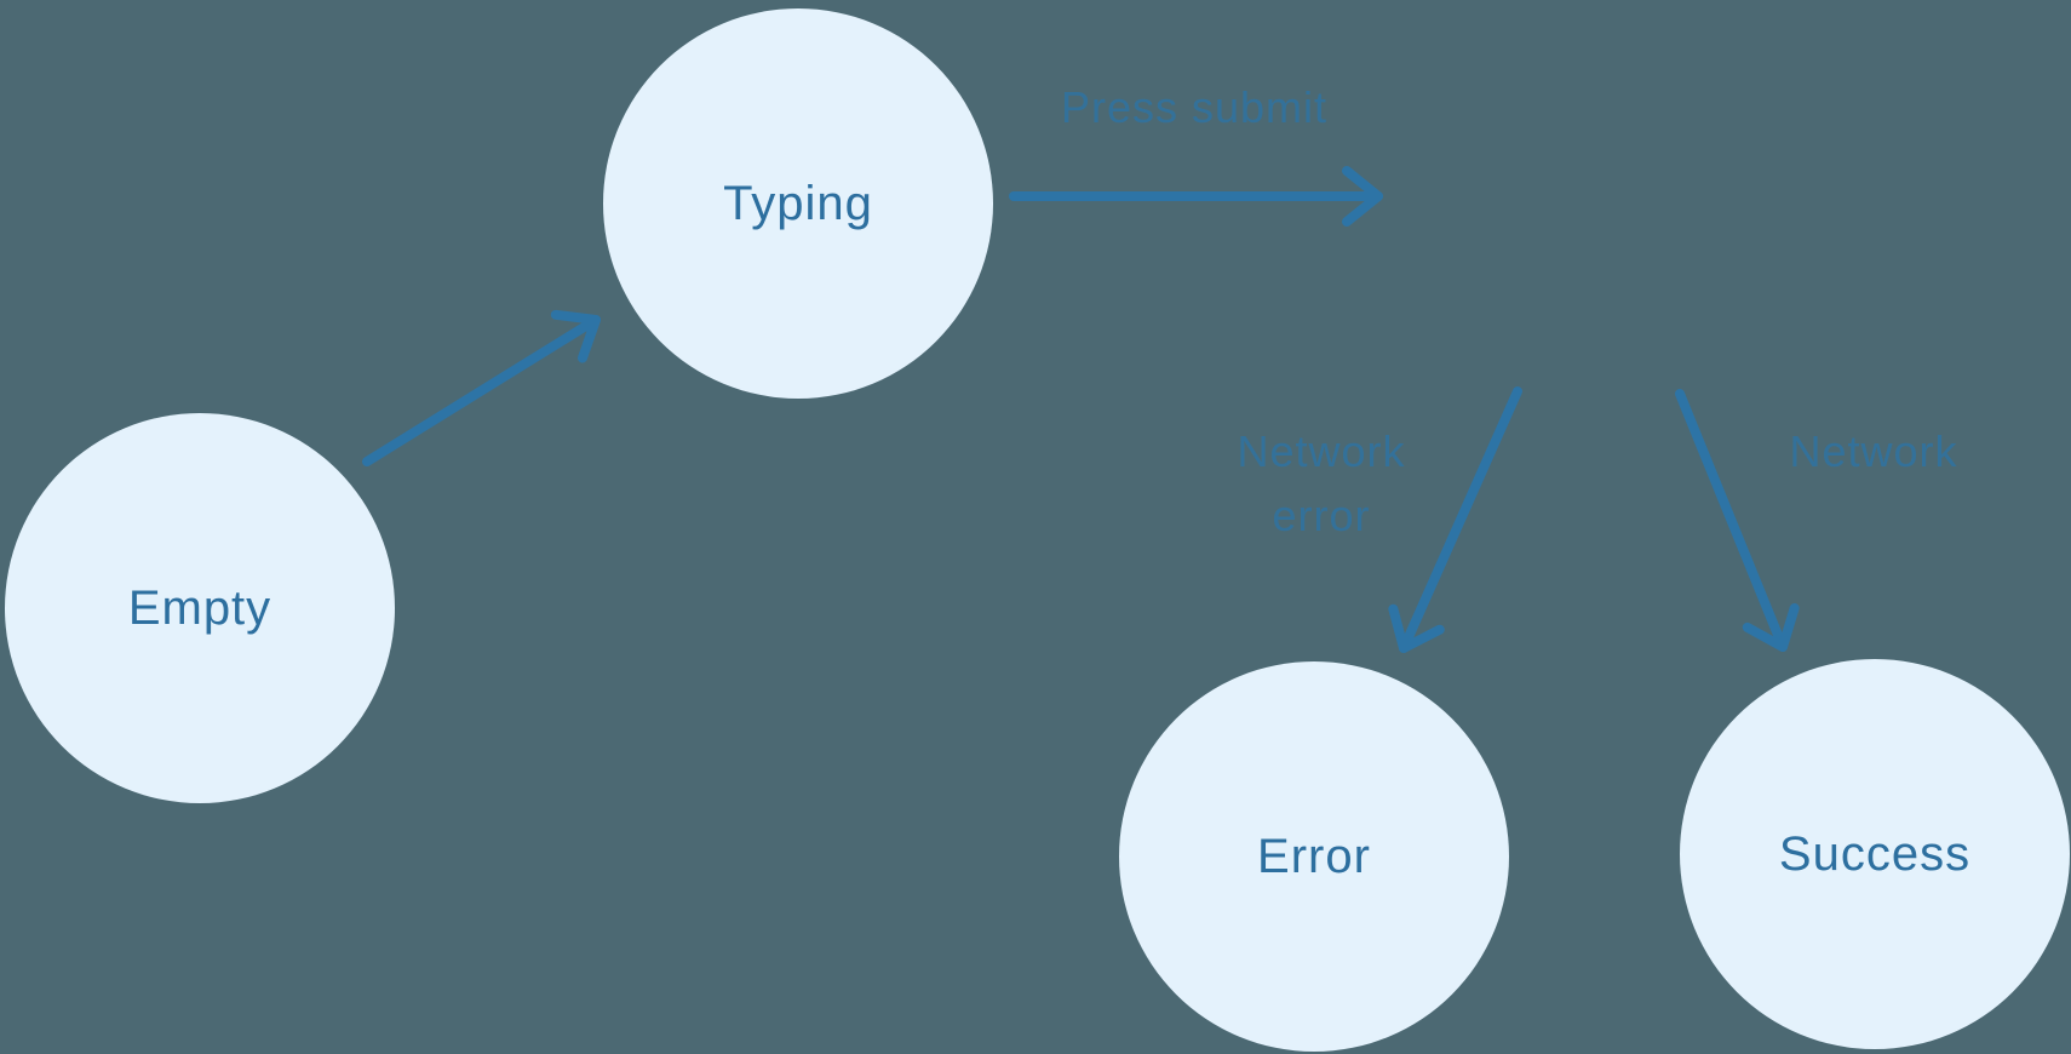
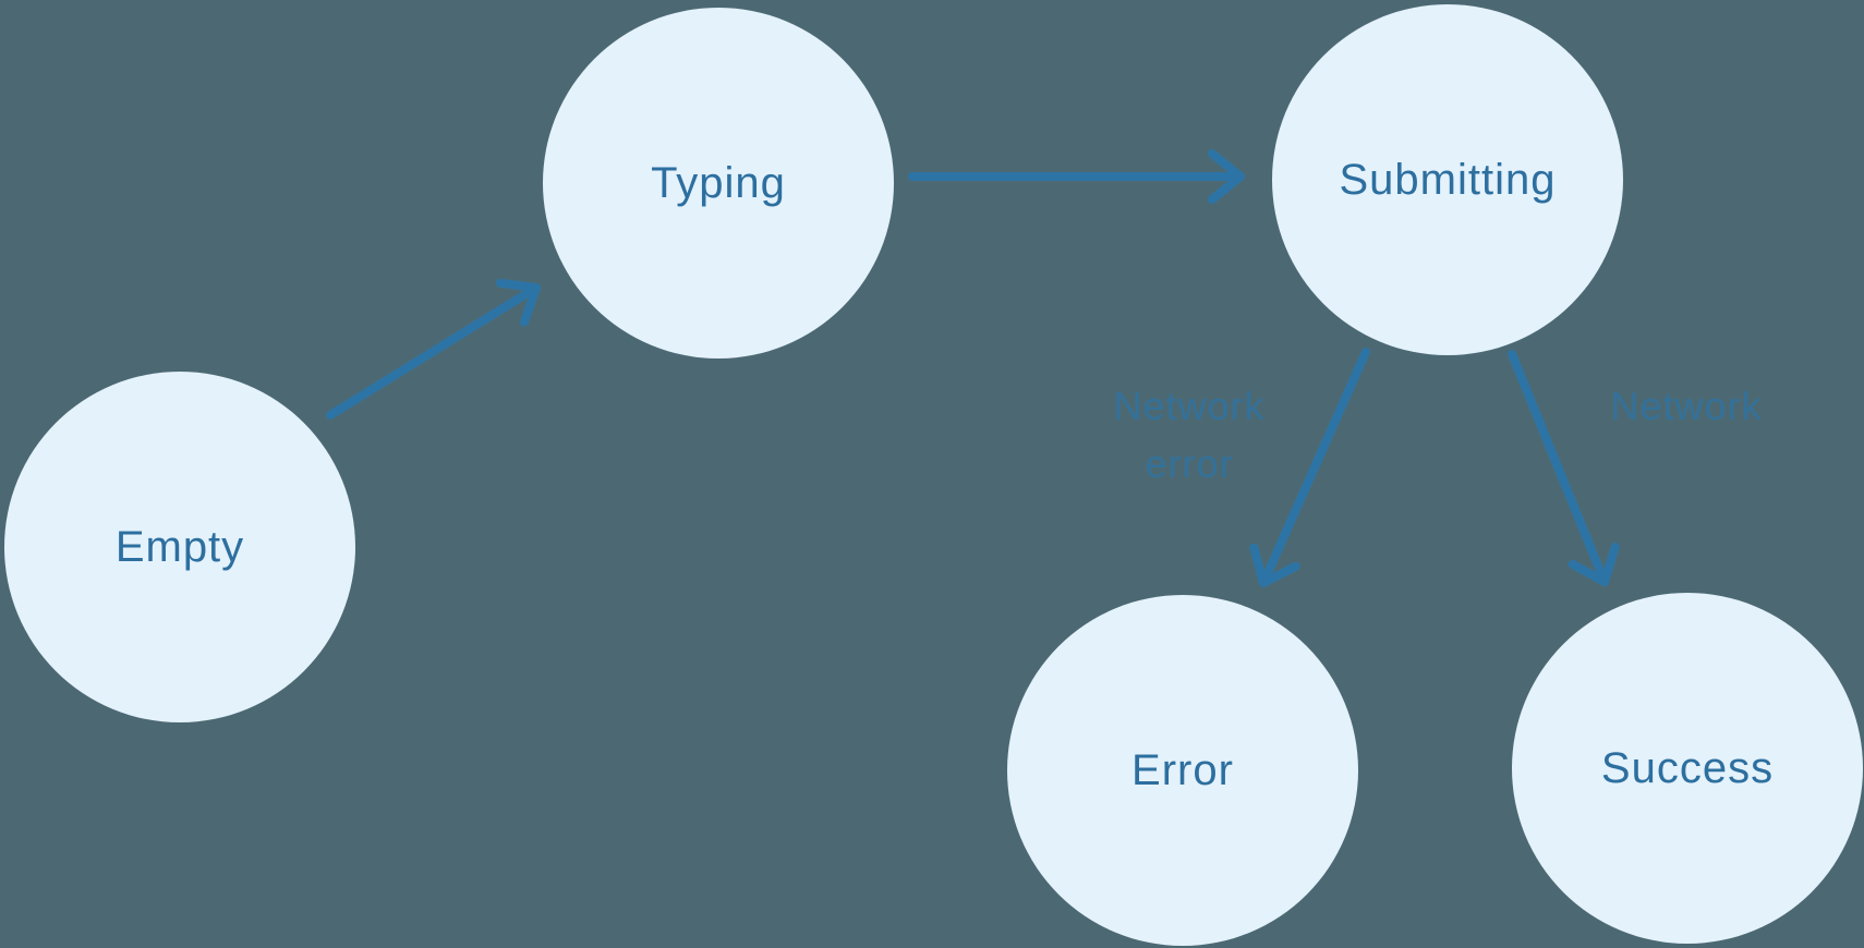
  Empty
  Typing
+ Submitting
  Error
  Success
- Press submit
  Network
  error
  Network
